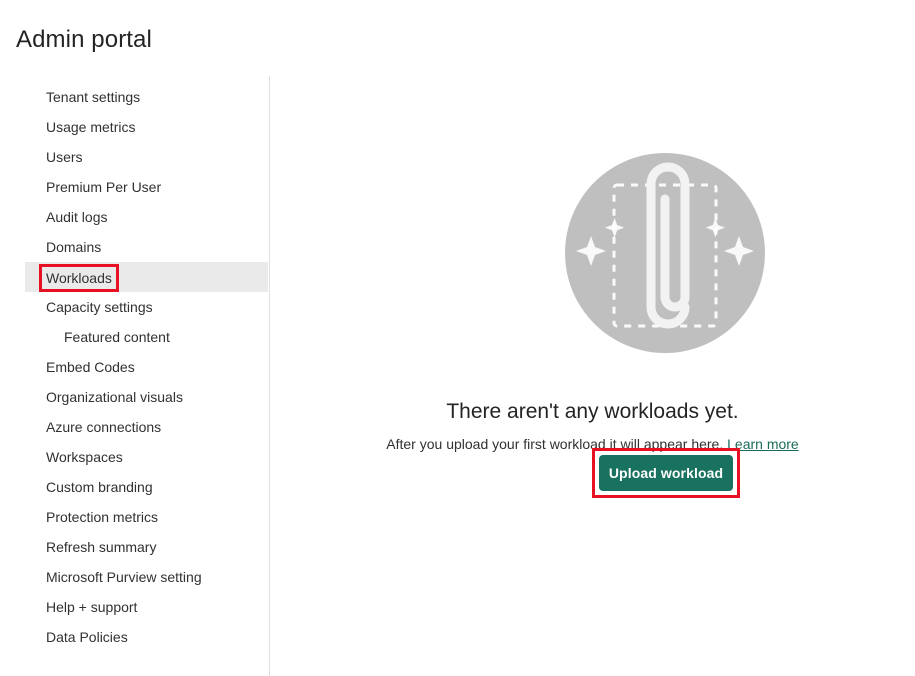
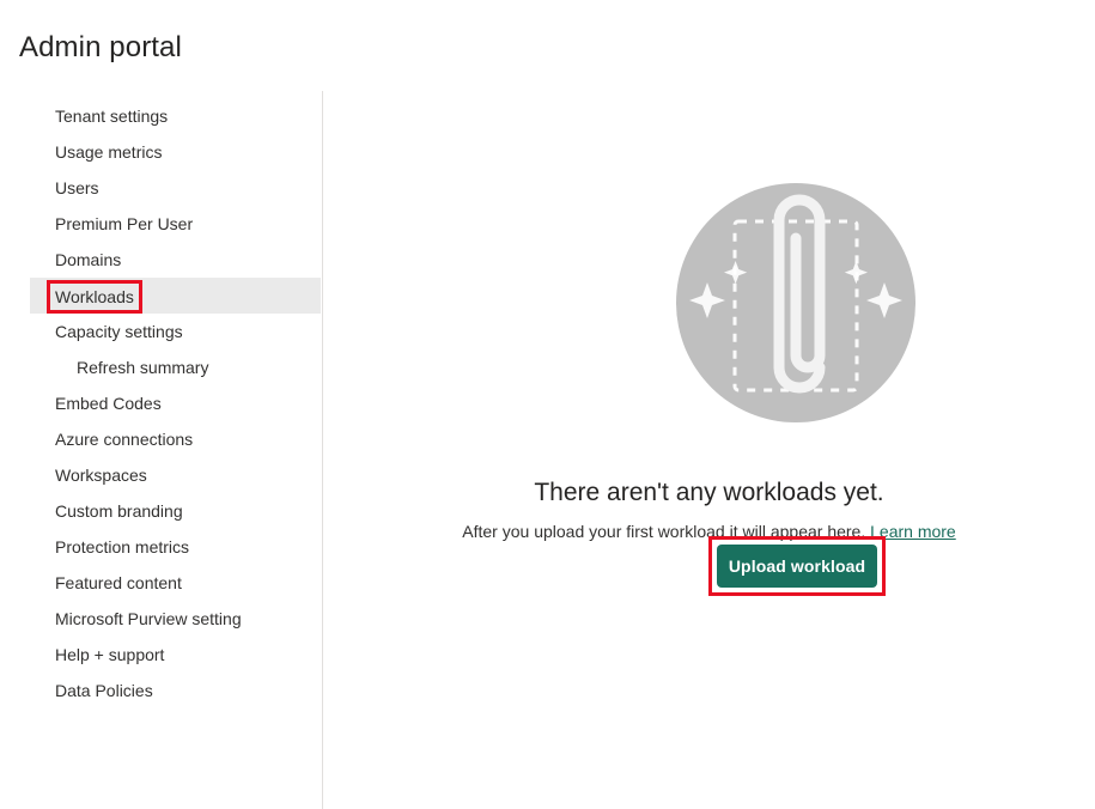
  Admin portal
  Tenant settings
  Usage metrics
  Users
  Premium Per User
- Audit logs
  Domains
  Workloads
  Capacity settings
- Featured content
+ Refresh summary
  Embed Codes
- Organizational visuals
  Azure connections
  Workspaces
  Custom branding
  Protection metrics
- Refresh summary
+ Featured content
  Microsoft Purview setting
  Help + support
  Data Policies
  There aren't any workloads yet.
  After you upload your first workload it will appear here. Learn more
  Upload workload
